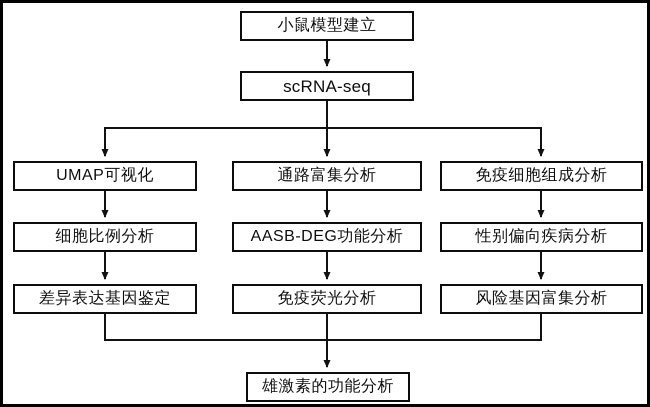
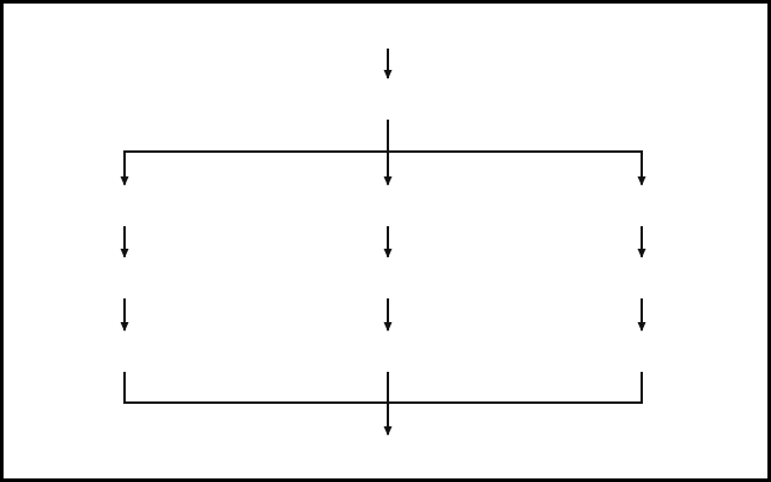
- 小鼠模型建立
- scRNA-seq
- UMAP可视化
- 细胞比例分析
- 差异表达基因鉴定
- 通路富集分析
- AASB-DEG功能分析
- 免疫荧光分析
- 免疫细胞组成分析
- 性别偏向疾病分析
- 风险基因富集分析
- 雄激素的功能分析
